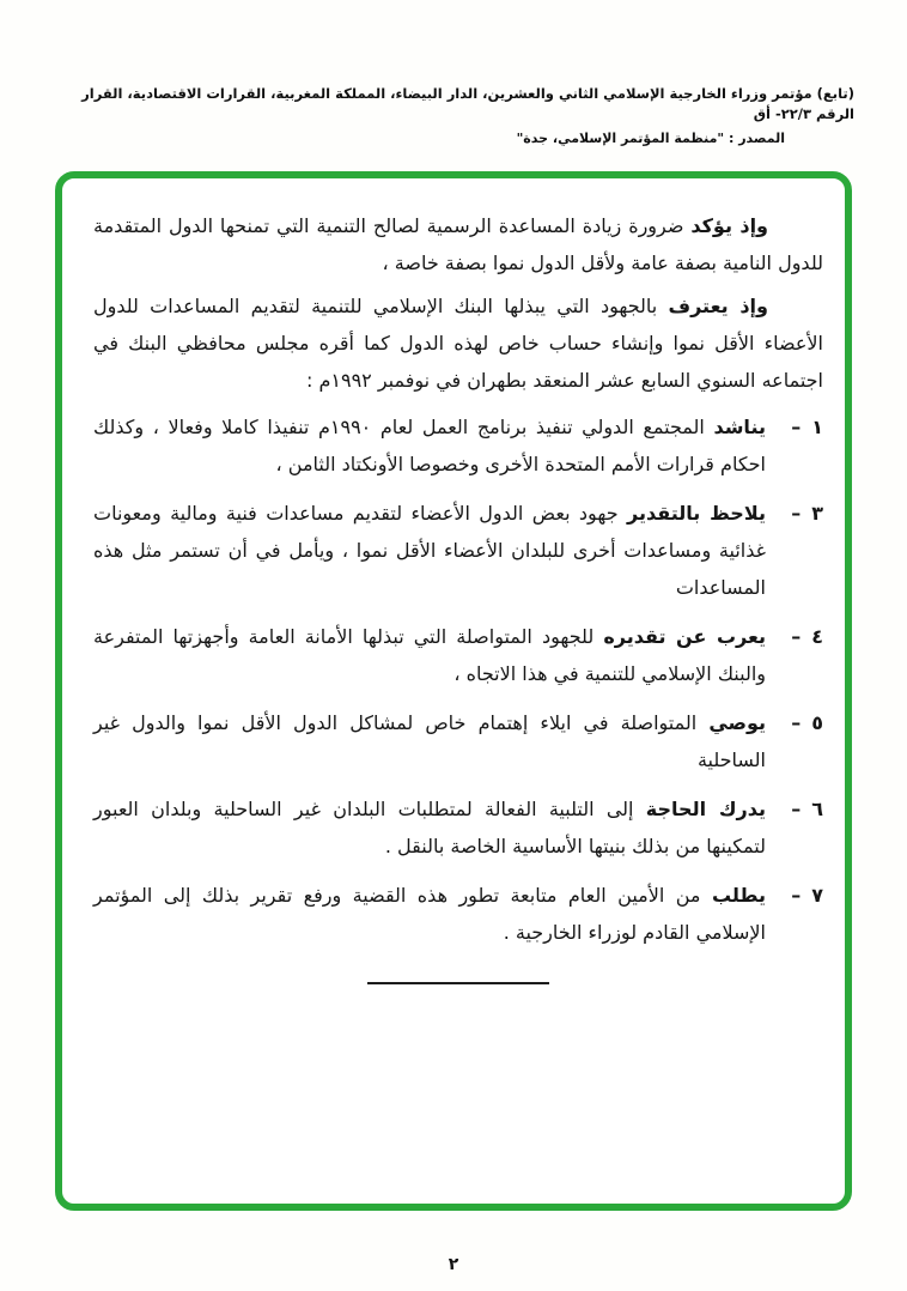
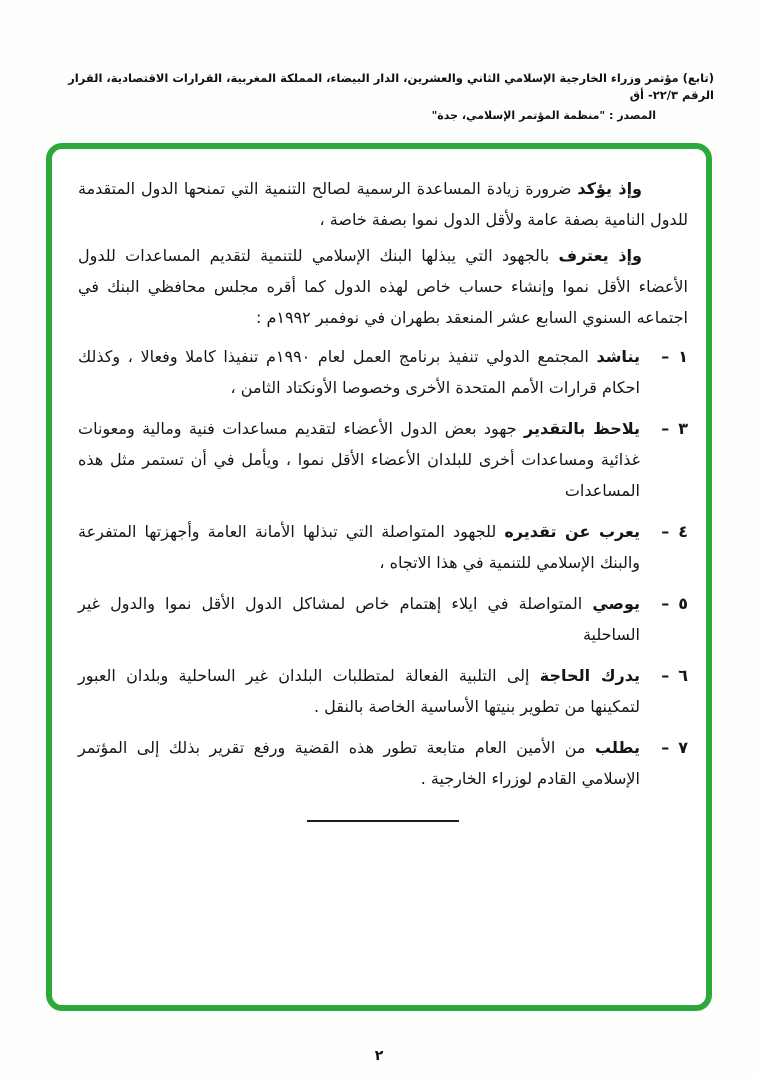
  (تابع) مؤتمر وزراء الخارجية الإسلامي الثاني والعشرين، الدار البيضاء، المملكة المغربية، القرارات الاقتصادية، القرار الرقم ٢٢/٣- أق
  المصدر : "منظمة المؤتمر الإسلامي، جدة"
  وإذ يؤكد ضرورة زيادة المساعدة الرسمية لصالح التنمية التي تمنحها الدول المتقدمة للدول النامية بصفة عامة ولأقل الدول نموا بصفة خاصة ،
  وإذ يعترف بالجهود التي يبذلها البنك الإسلامي للتنمية لتقديم المساعدات للدول الأعضاء الأقل نموا وإنشاء حساب خاص لهذه الدول كما أقره مجلس محافظي البنك في اجتماعه السنوي السابع عشر المنعقد بطهران في نوفمبر ١٩٩٢م :
  ١–
  يناشد المجتمع الدولي تنفيذ برنامج العمل لعام ١٩٩٠م تنفيذا كاملا وفعالا ، وكذلك احكام قرارات الأمم المتحدة الأخرى وخصوصا الأونكتاد الثامن ،
  ٣–
  يلاحظ بالتقدير جهود بعض الدول الأعضاء لتقديم مساعدات فنية ومالية ومعونات غذائية ومساعدات أخرى للبلدان الأعضاء الأقل نموا ، ويأمل في أن تستمر مثل هذه المساعدات
  ٤–
  يعرب عن تقديره للجهود المتواصلة التي تبذلها الأمانة العامة وأجهزتها المتفرعة والبنك الإسلامي للتنمية في هذا الاتجاه ،
  ٥–
  يوصي المتواصلة في ايلاء إهتمام خاص لمشاكل الدول الأقل نموا والدول غير الساحلية
  ٦–
- يدرك الحاجة إلى التلبية الفعالة لمتطلبات البلدان غير الساحلية وبلدان العبور لتمكينها من بذلك بنيتها الأساسية الخاصة بالنقل .
+ يدرك الحاجة إلى التلبية الفعالة لمتطلبات البلدان غير الساحلية وبلدان العبور لتمكينها من تطوير بنيتها الأساسية الخاصة بالنقل .
  ٧–
  يطلب من الأمين العام متابعة تطور هذه القضية ورفع تقرير بذلك إلى المؤتمر الإسلامي القادم لوزراء الخارجية .
  ٢
